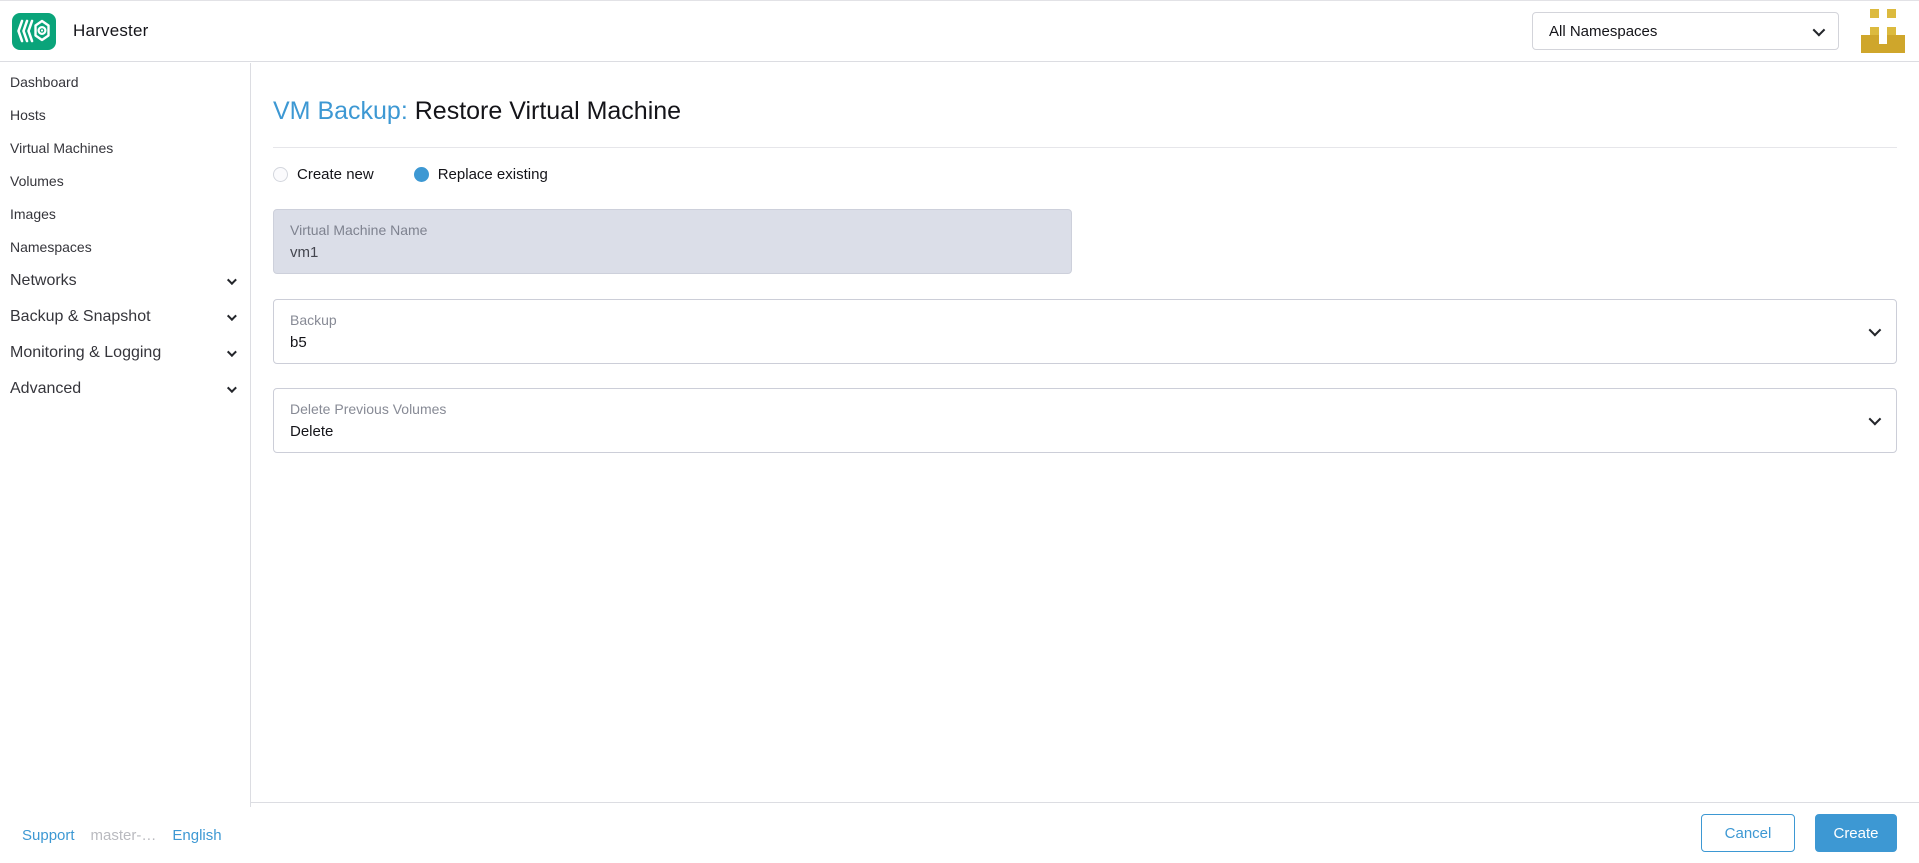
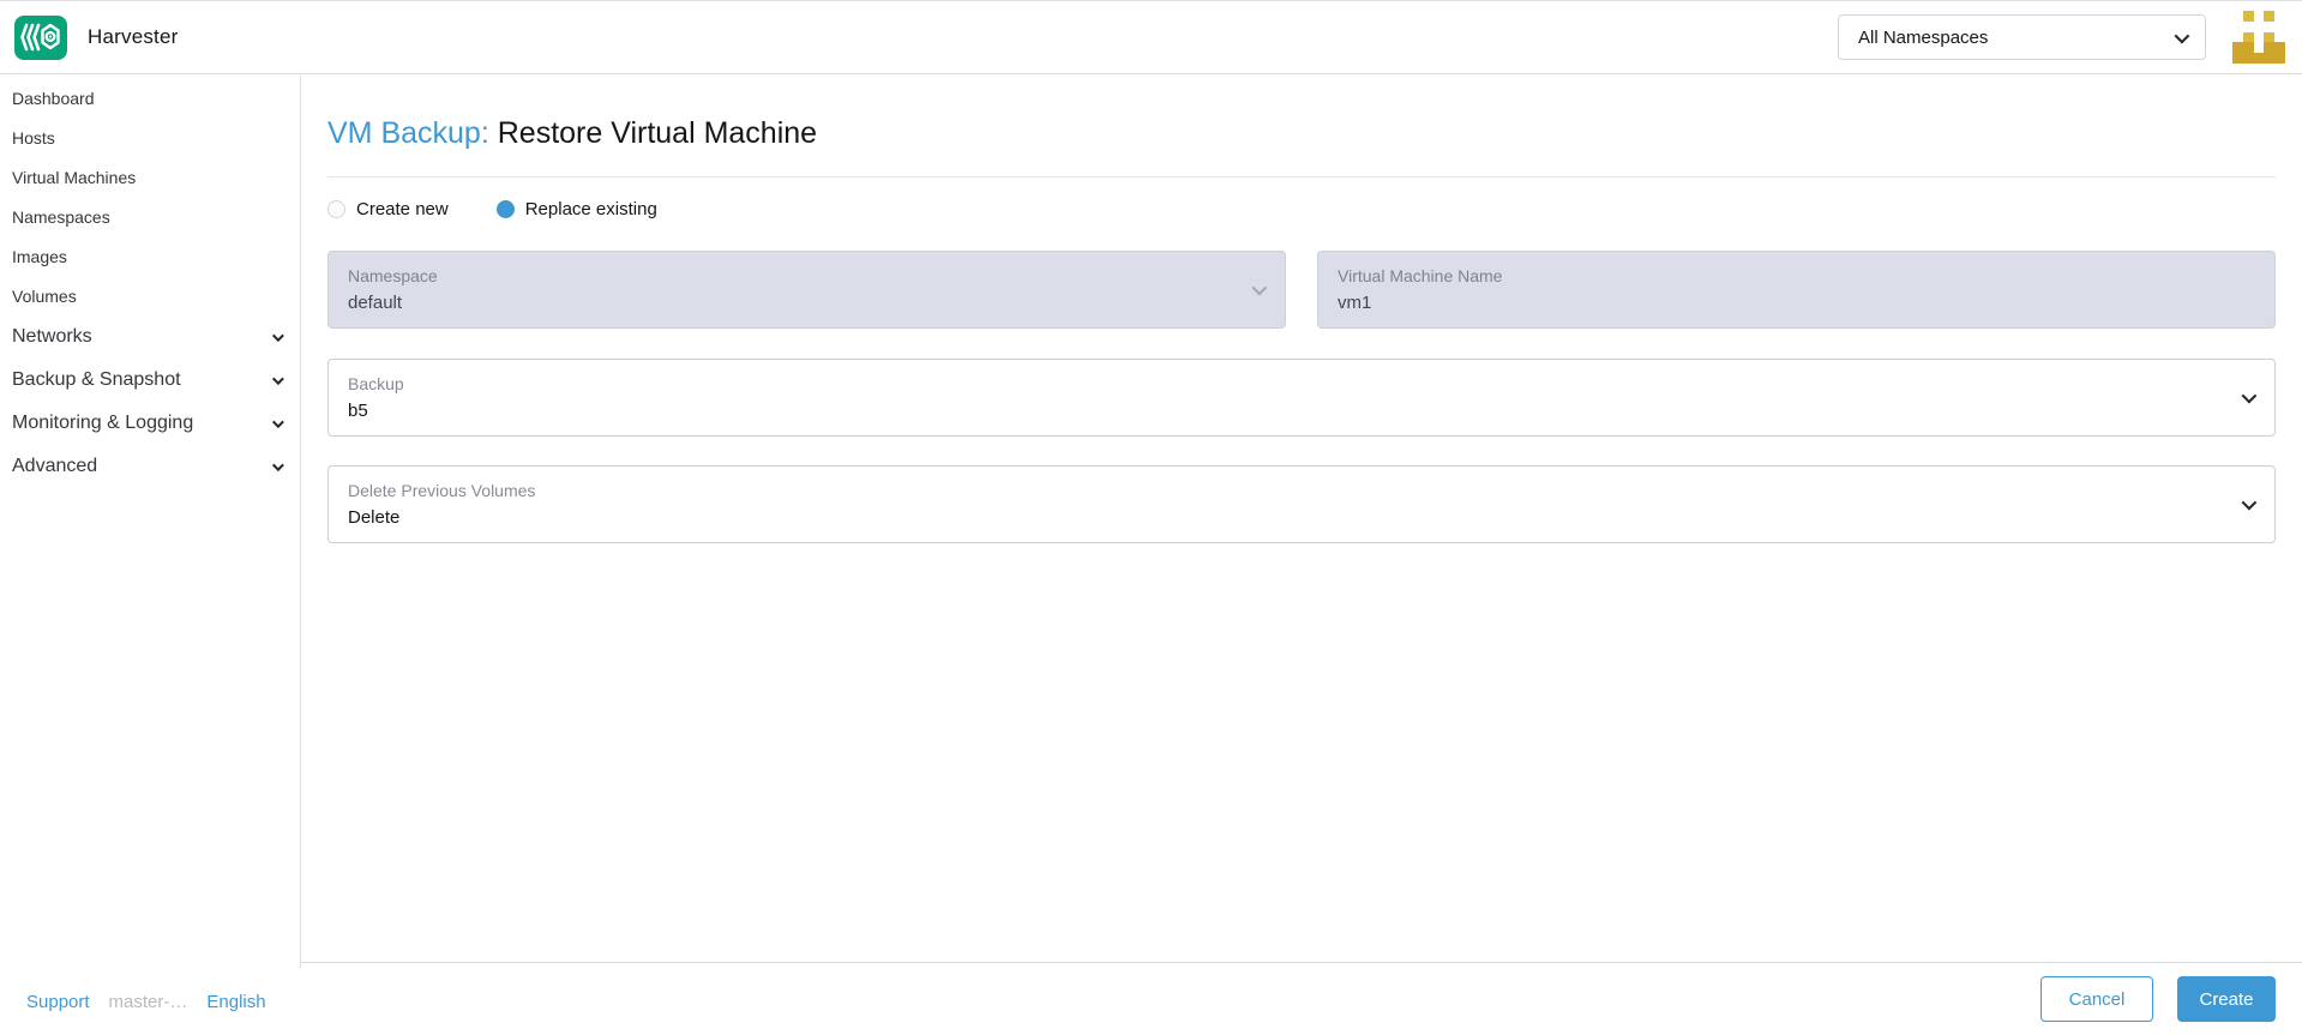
  Harvester
  All Namespaces
  Dashboard
  Hosts
  Virtual Machines
- Volumes
+ Namespaces
  Images
- Namespaces
+ Volumes
  Networks
  Backup & Snapshot
  Monitoring & Logging
  Advanced
  Support
  master-…
  English
  VM Backup: Restore Virtual Machine
  Create new
  Replace existing
+ Namespace
+ default
  Virtual Machine Name
  vm1
  Backup
  b5
  Delete Previous Volumes
  Delete
  Cancel
  Create
